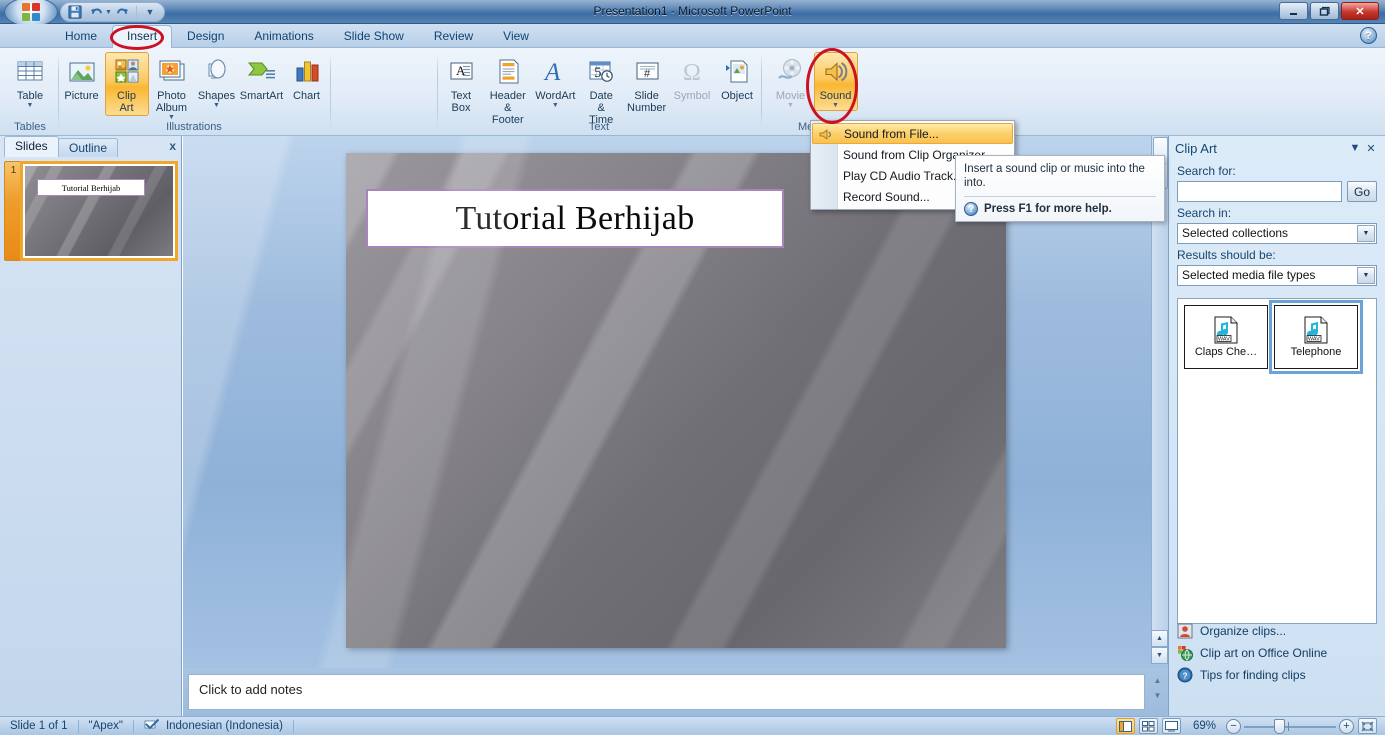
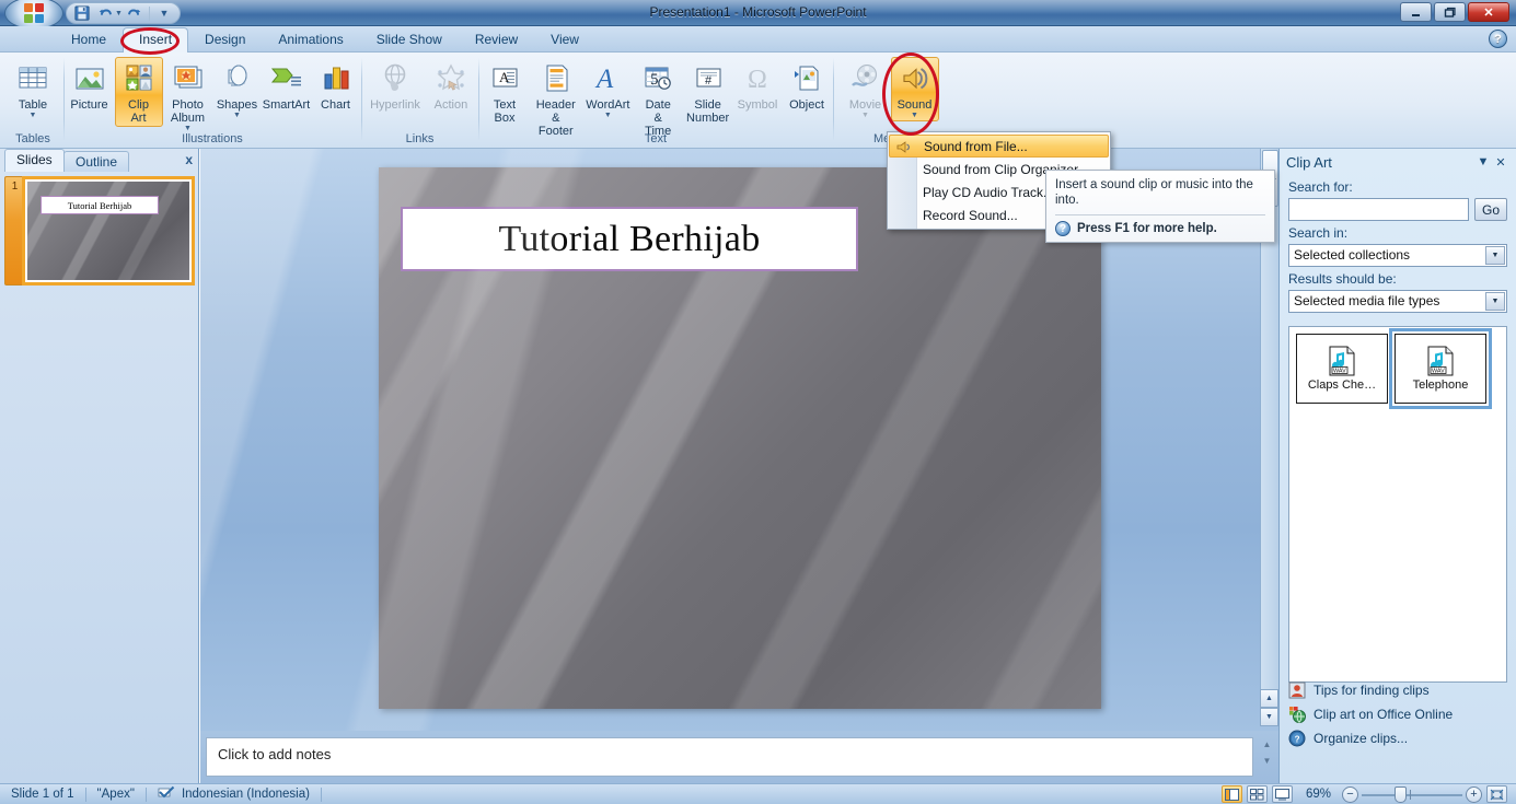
  Presentation1 - Microsoft PowerPoint
  ✕
  ▼
  Home
  Insert
  Design
  Animations
  Slide Show
  Review
  View
  ?
  Table
  Tables
  Picture
  Clip
  Art
  Photo
  Album
  Shapes
  SmartArt
  Chart
  Illustrations
+ Hyperlink
+ Action
+ Links
  A
  Text
  Box
  Header
  & Footer
  A
  WordArt
  5
  Date
  & Time
  #
  Slide
  Number
  Ω
  Symbol
  Object
  Text
  Movie
  Sound
  Slides
  Outline
  x
  1
  Tutorial Berhijab
  Click to add notes
  ▲
  ▼
  Clip Art
  ▼
  ✕
  Search for:
  Go
  Search in:
  Selected collections
  Results should be:
  Selected media file types
  Claps Che…
  Telephone
- Organize clips...
+ Tips for finding clips
  Clip art on Office Online
  ?
- Tips for finding clips
+ Organize clips...
  Sound from File...
  Sound from Clip Org
  Play CD Audio Track
  Record Sound...
  Insert a sound clip or music into the into.
  ?
  Press F1 for more help.
  Slide 1 of 1
  "Apex"
  Indonesian (Indonesia)
  69%
  −
  +
